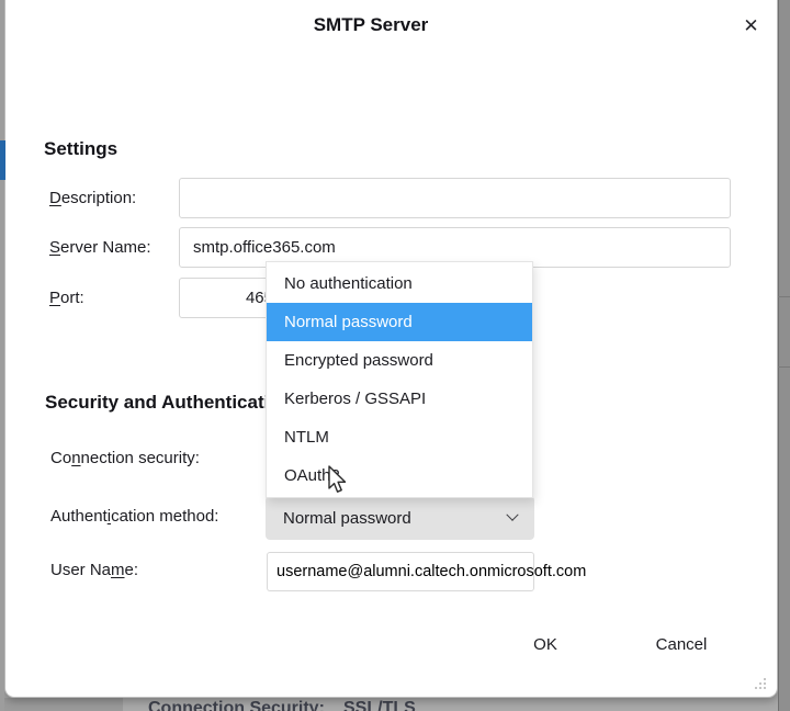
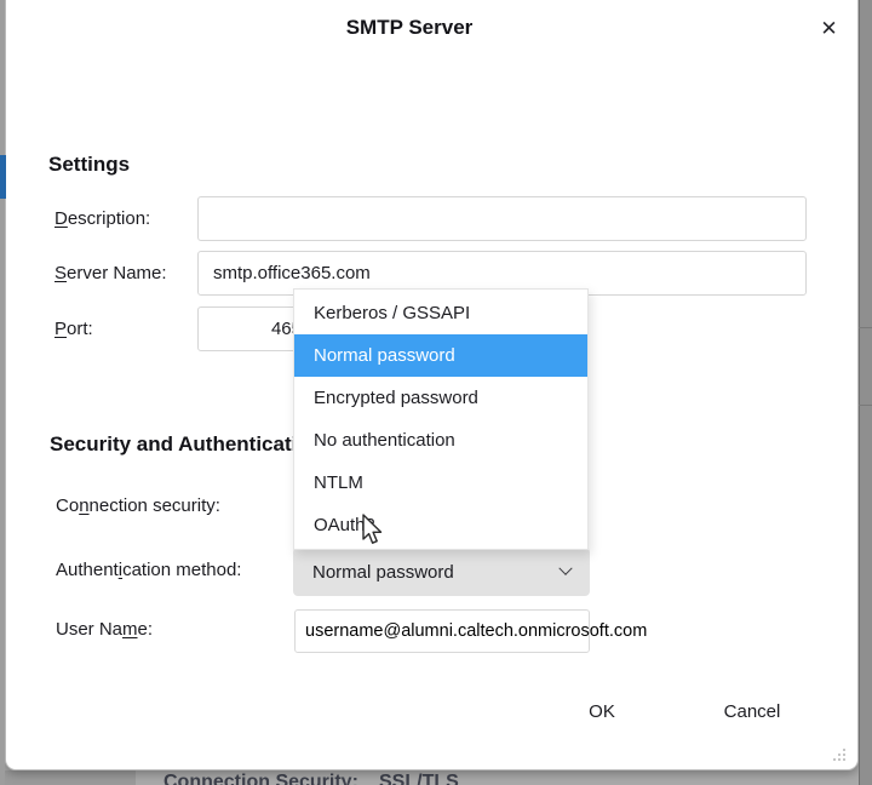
  Connection Security:
  SSL/TLS
  SMTP Server
  ✕
  Settings
  Description:
  Server Name:
  smtp.office365.com
  Port:
  Security and Authenticat
  Connection security:
  Authentication method:
  Normal password
- No authentication
+ Kerberos / GSSAPI
  Normal password
  Encrypted password
- Kerberos / GSSAPI
+ No authentication
  NTLM
  OAuth
  User Name:
  username@alumni.caltech.onmicrosoft.com
  OK
  Cancel
